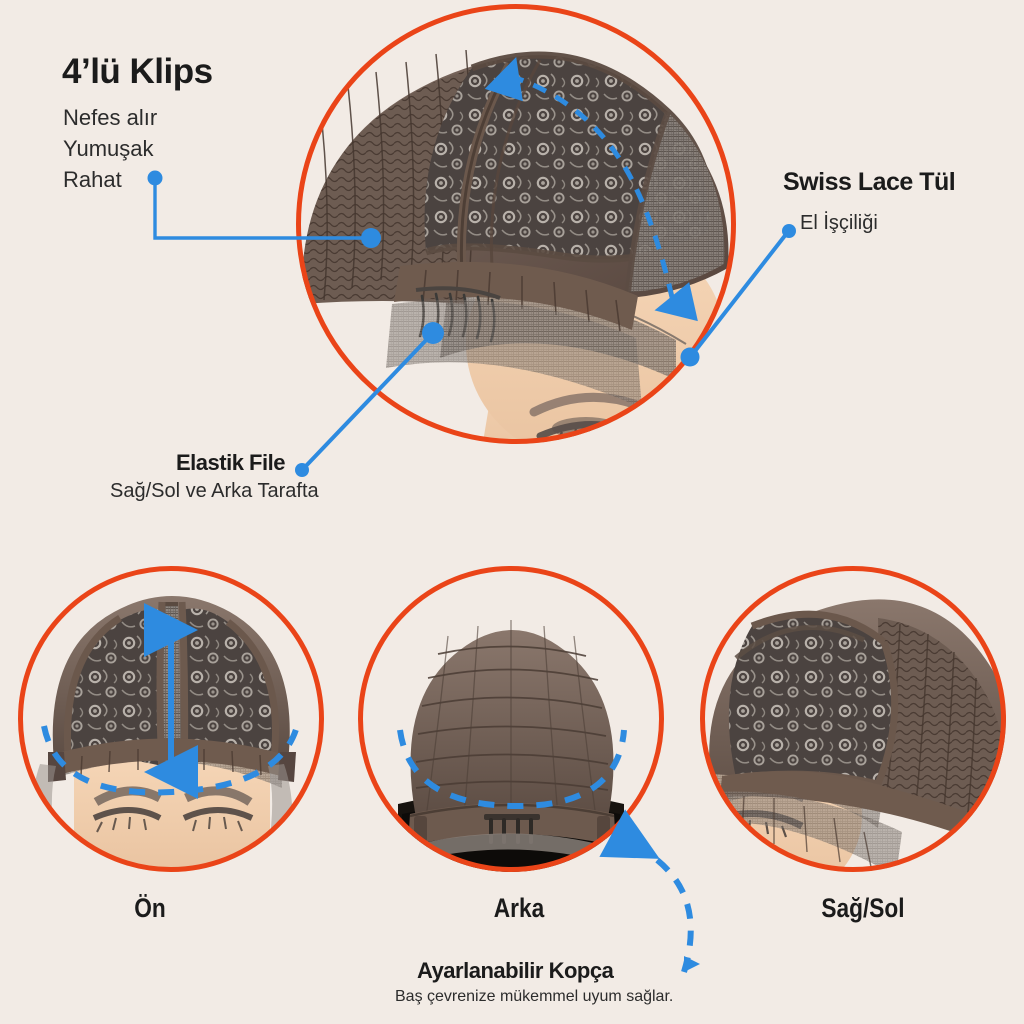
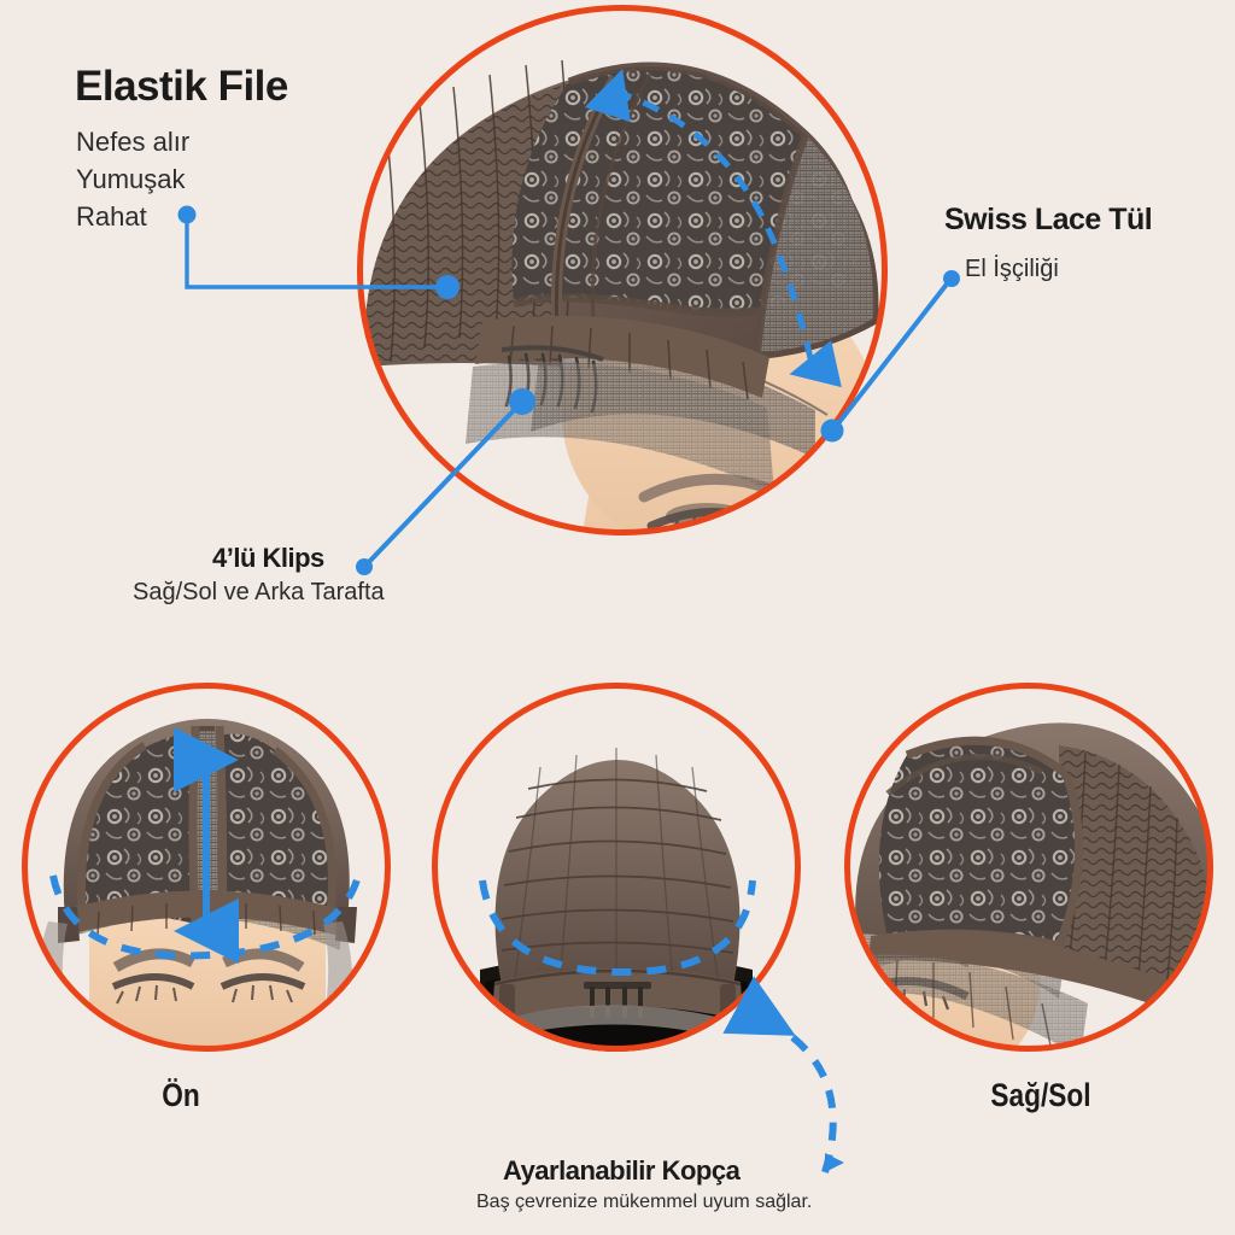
- 4’lü Klips
+ Elastik File
  Nefes alır
  Yumuşak
  Rahat
  Swiss Lace Tül
  El İşçiliği
- Elastik File
+ 4’lü Klips
  Sağ/Sol ve Arka Tarafta
  Ön
- Arka
  Sağ/Sol
  Ayarlanabilir Kopça
  Baş çevrenize mükemmel uyum sağlar.
